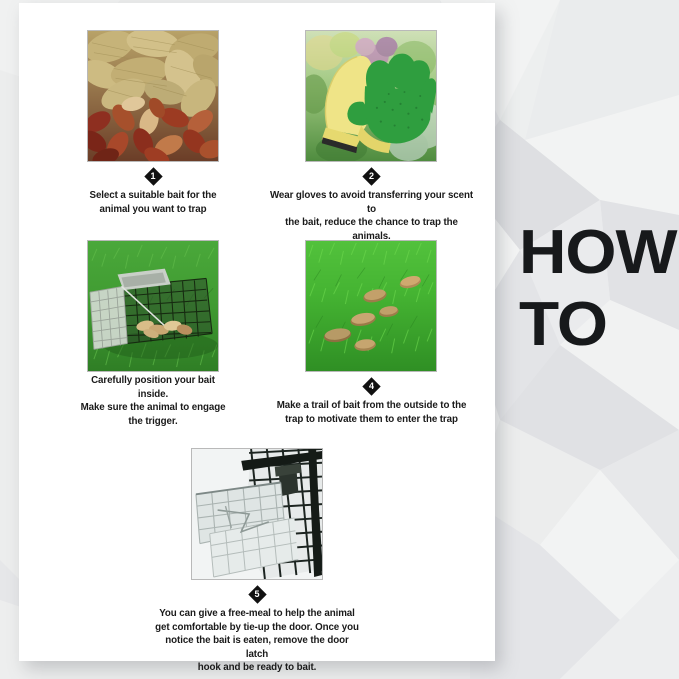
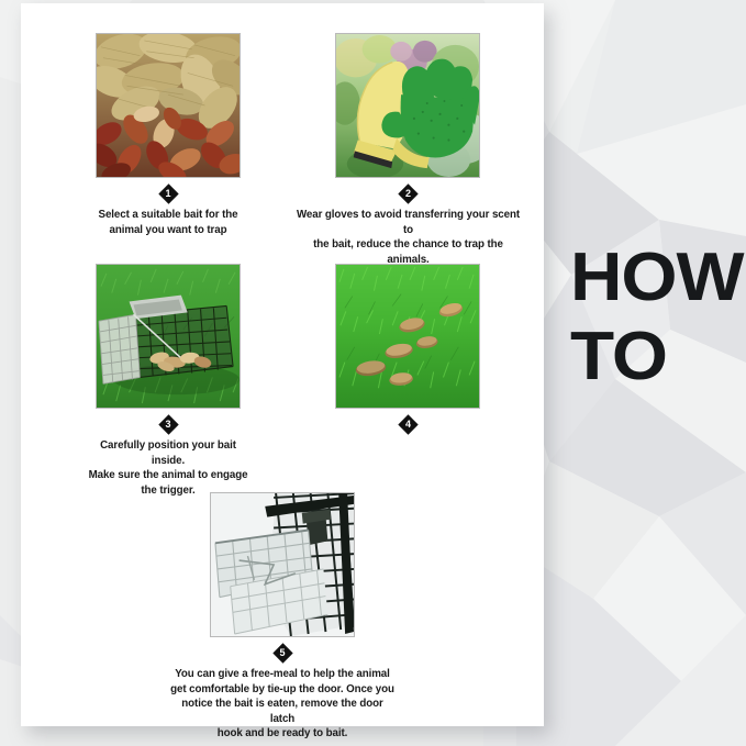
  1
  Select a suitable bait for the
  animal you want to trap
  2
  Wear gloves to avoid transferring your scent to
  the bait, reduce the chance to trap the animals.
+ 3
  Carefully position your bait inside.
  Make sure the animal to engage
  the trigger.
  4
- Make a trail of bait from the outside to the
- trap to motivate them to enter the trap
  5
  You can give a free-meal to help the animal
  get comfortable by tie-up the door. Once you
  notice the bait is eaten, remove the door latch
  hook and be ready to bait.
  HOW
  TO
